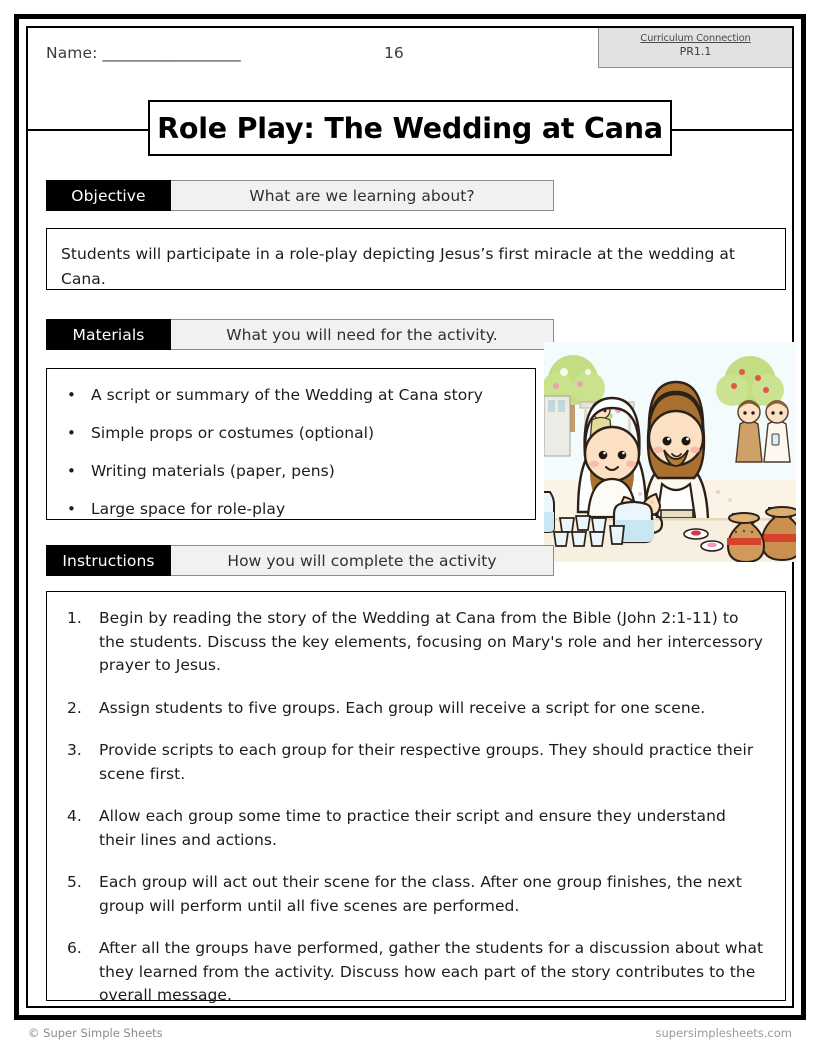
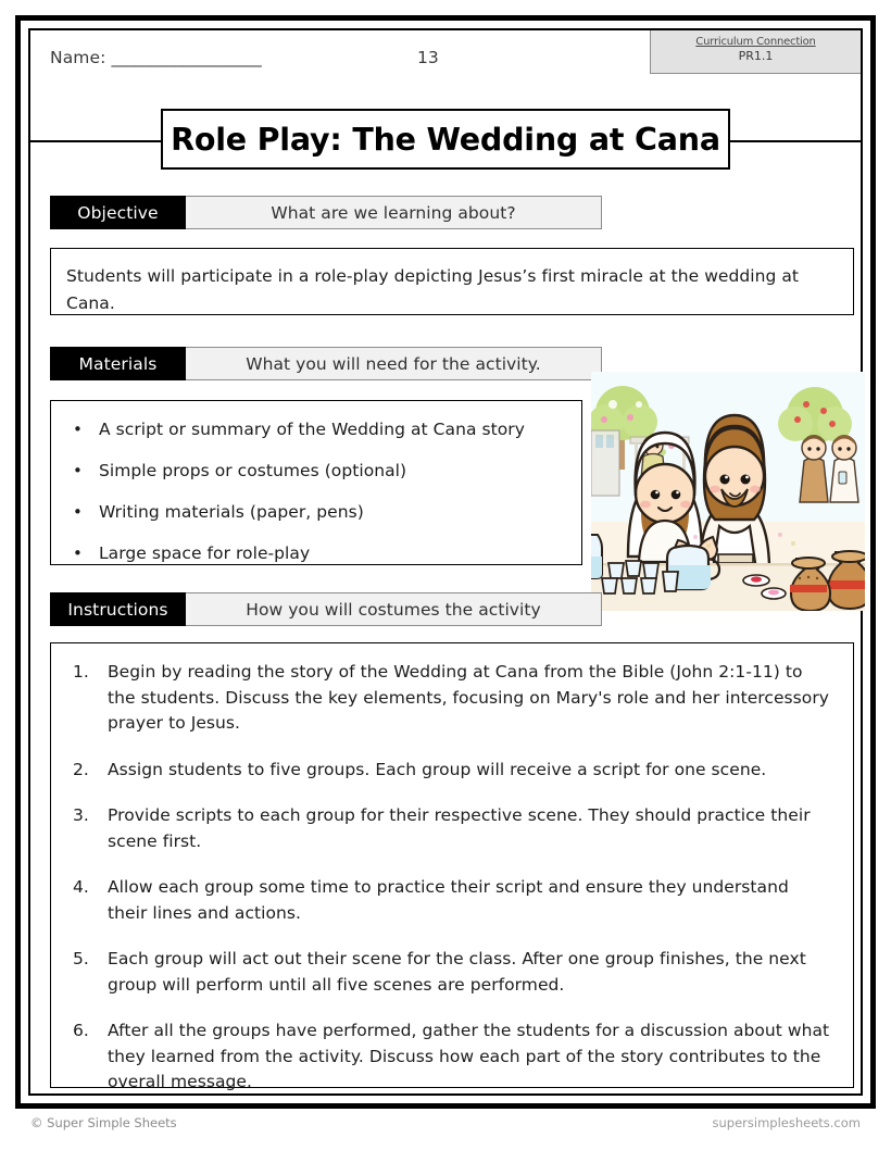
  Name: ___________________
- 16
+ 13
  Curriculum Connection
  PR1.1
  Role Play: The Wedding at Cana
  Objective
  What are we learning about?
  Students will participate in a role-play depicting Jesus’s first miracle at the wedding at Cana.
  Materials
  What you will need for the activity.
  •
  A script or summary of the Wedding at Cana story
  •
  Simple props or costumes (optional)
  •
  Writing materials (paper, pens)
  •
  Large space for role-play
  Instructions
- How you will complete the activity
+ How you will costumes the activity
  1.
  Begin by reading the story of the Wedding at Cana from the Bible (John 2:1-11) to the students. Discuss the key elements, focusing on Mary's role and her intercessory prayer to Jesus.
  2.
  Assign students to five groups. Each group will receive a script for one scene.
  3.
- Provide scripts to each group for their respective groups. They should practice their scene first.
+ Provide scripts to each group for their respective scene. They should practice their scene first.
  4.
  Allow each group some time to practice their script and ensure they understand their lines and actions.
  5.
  Each group will act out their scene for the class. After one group finishes, the next group will perform until all five scenes are performed.
  6.
  After all the groups have performed, gather the students for a discussion about what they learned from the activity. Discuss how each part of the story contributes to the overall message.
  © Super Simple Sheets
  supersimplesheets.com
